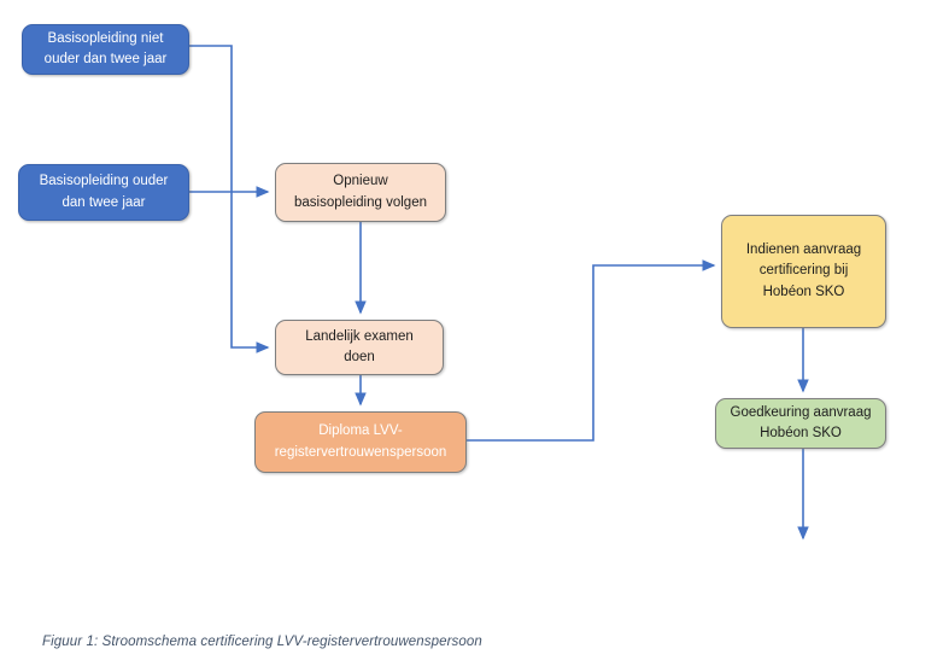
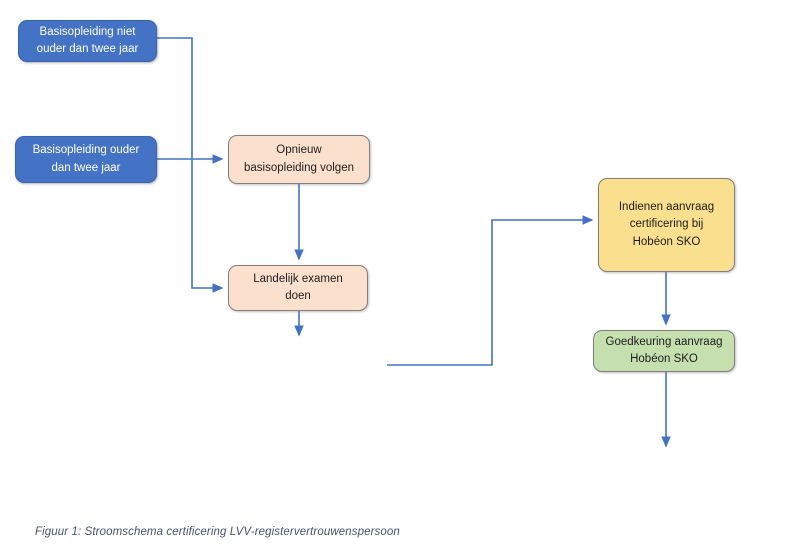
  Basisopleiding niet
  ouder dan twee jaar
  Basisopleiding ouder
  dan twee jaar
  Opnieuw
  basisopleiding volgen
  Landelijk examen
  doen
- Diploma LVV-
- registervertrouwenspersoon
  Indienen aanvraag
  certificering bij
  Hobéon SKO
  Goedkeuring aanvraag
  Hobéon SKO
  Figuur 1: Stroomschema certificering LVV-registervertrouwenspersoon
